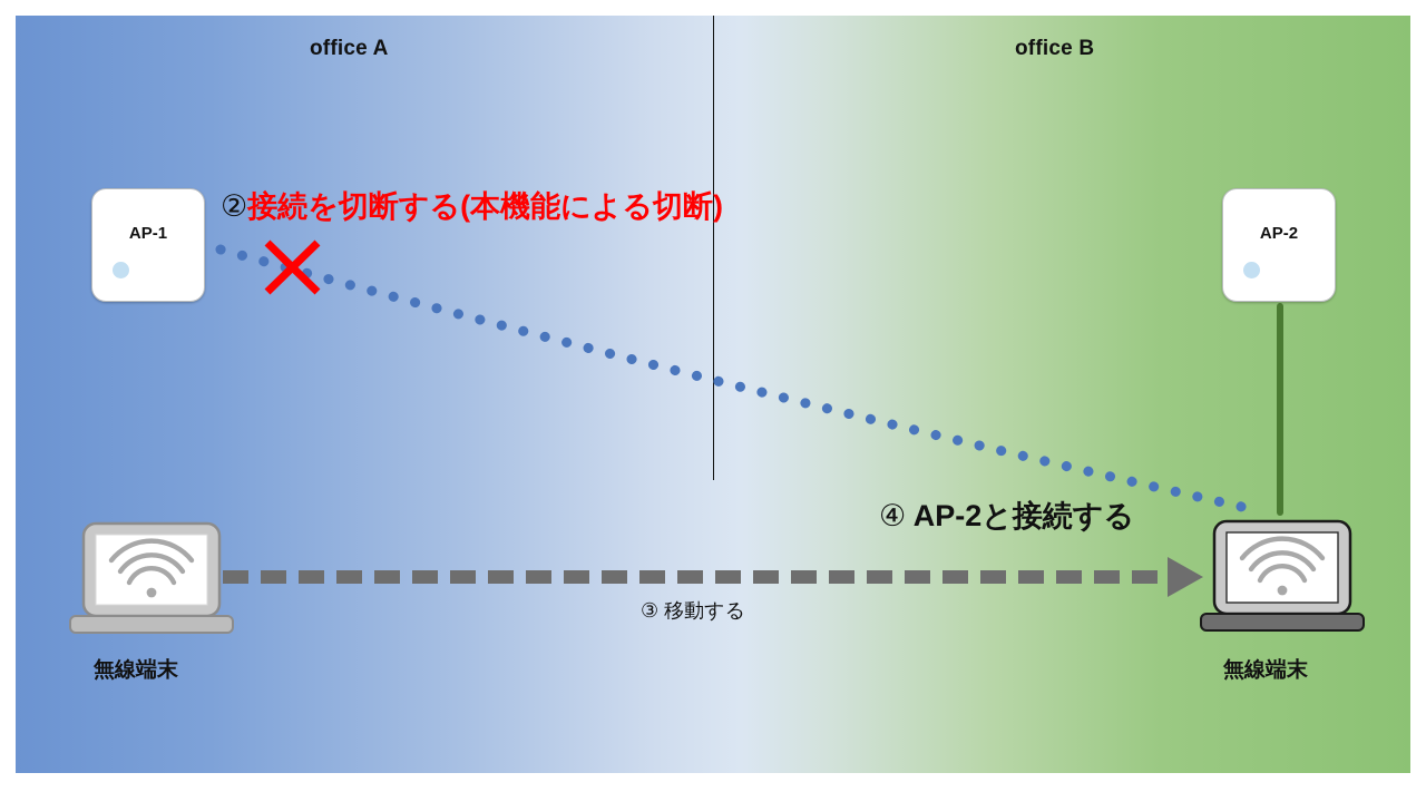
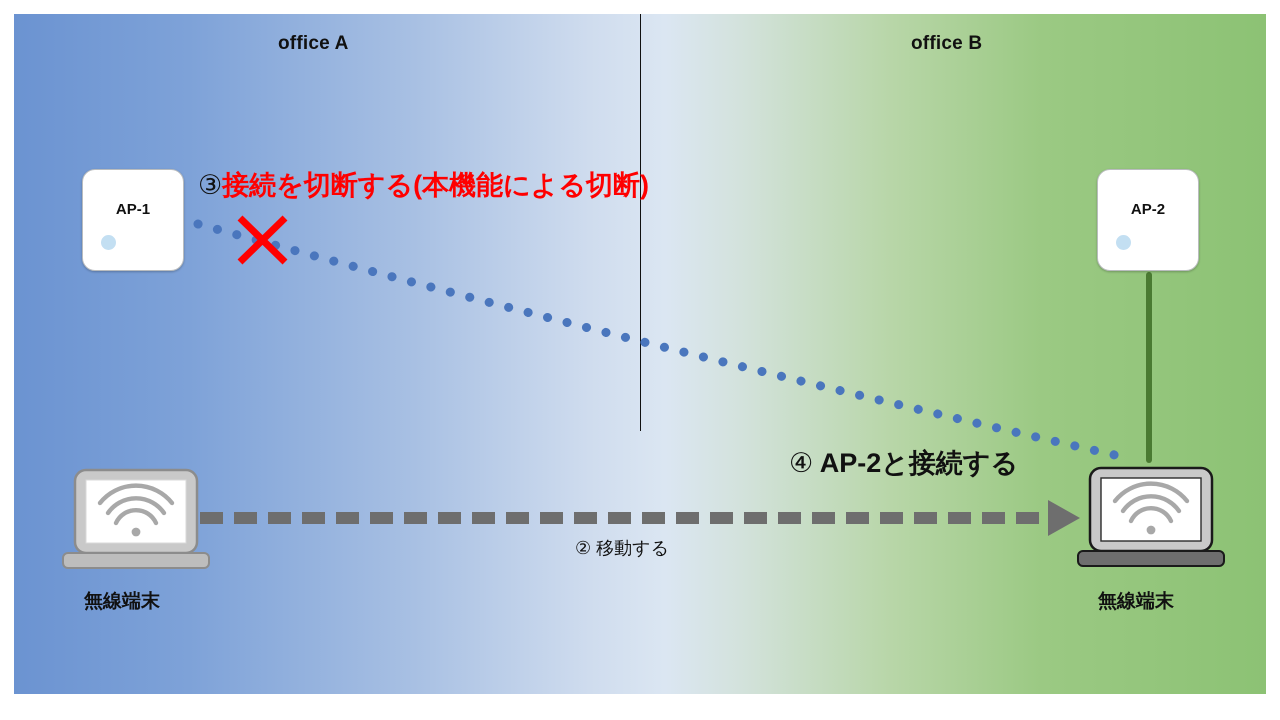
  office A
  office B
  AP-1
  AP-2
  無線端末
  無線端末
- ②接続を切断する(本機能による切断)
+ ③接続を切断する(本機能による切断)
  ④ AP-2と接続する
- ③ 移動する
+ ② 移動する
